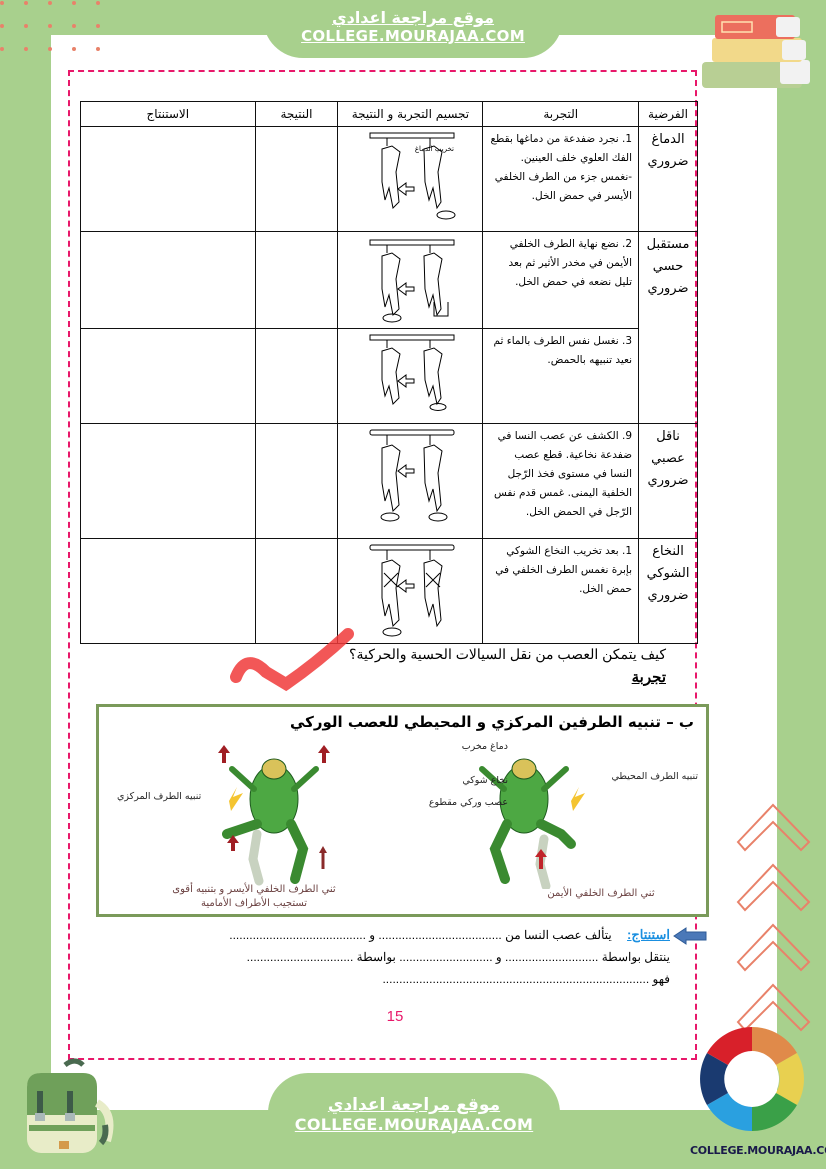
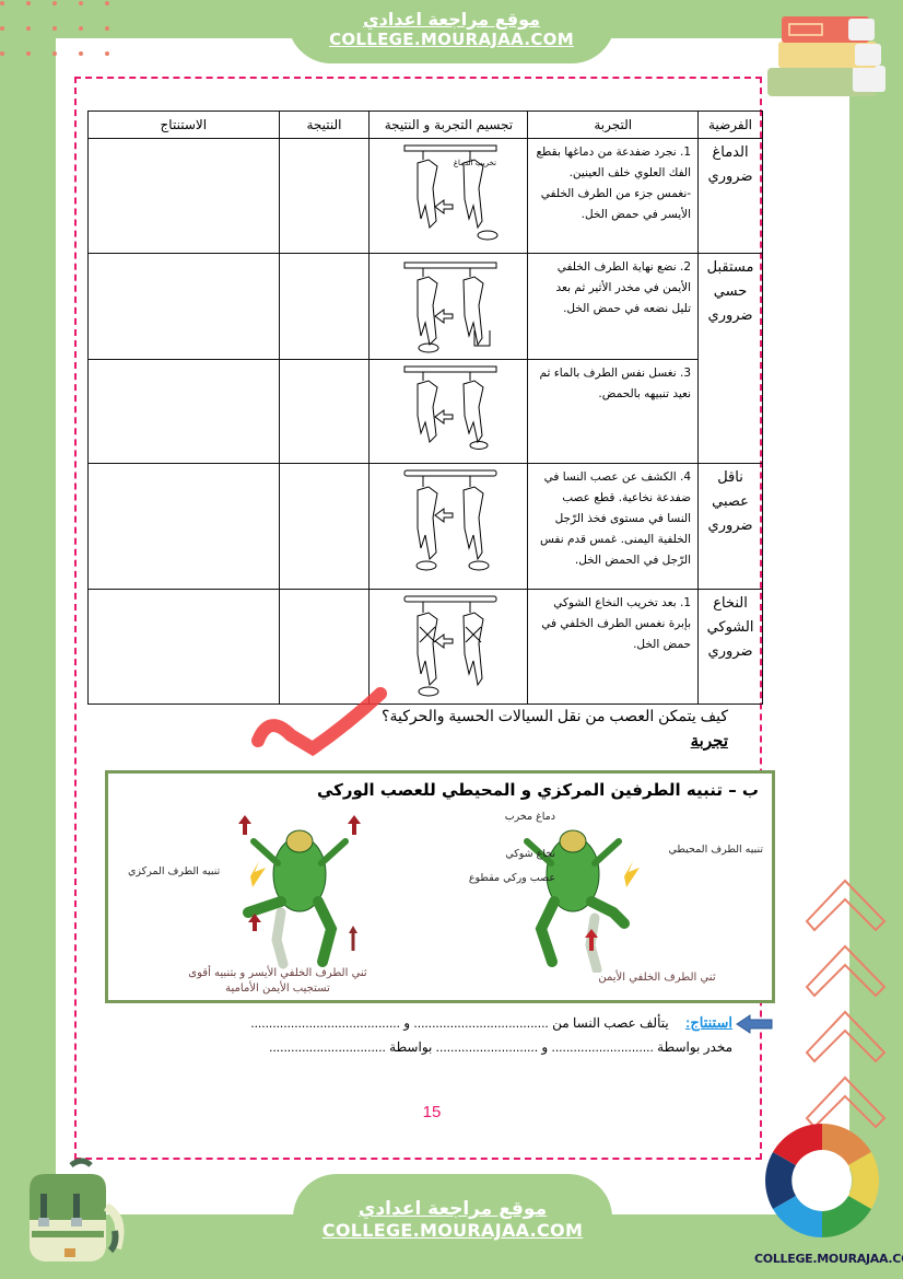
  موقع مراجعة اعدادي
  COLLEGE.MOURAJAA.COM
  الفرضية	التجربة	تجسيم التجربة و النتيجة	النتيجة	الاستنتاج
  الدماغ ضروري	1. نجرد ضفدعة من دماغها بقطع الفك العلوي خلف العينين. -نغمس جزء من الطرف الخلفي الأيسر في حمض الخل.	تخريب الدماغ
  مستقبل حسي ضروري	2. نضع نهاية الطرف الخلفي الأيمن في مخدر الأثير ثم بعد تليل نضعه في حمض الخل.
  3. نغسل نفس الطرف بالماء ثم نعيد تنبيهه بالحمض.
- ناقل عصبي ضروري	9. الكشف عن عصب النسا في ضفدعة نخاعية. قطع عصب النسا في مستوى فخذ الرّجل الخلفية اليمنى. غمس قدم نفس الرّجل في الحمض الخل.
+ ناقل عصبي ضروري	4. الكشف عن عصب النسا في ضفدعة نخاعية. قطع عصب النسا في مستوى فخذ الرّجل الخلفية اليمنى. غمس قدم نفس الرّجل في الحمض الخل.
  النخاع الشوكي ضروري	1. بعد تخريب النخاع الشوكي بإبرة نغمس الطرف الخلفي في حمض الخل.
  كيف يتمكن العصب من نقل السيالات الحسية والحركية؟
  تجربة
  ب – تنبيه الطرفين المركزي و المحيطي للعصب الوركي
  دماغ مخرب
  نخاع شوكي
  عصب وركي مقطوع
  تنبيه الطرف المحيطي
  ثني الطرف الخلفي الأيمن
  تنبيه الطرف المركزي
- ثني الطرف الخلفي الأيسر و بتنبيه أقوى تستجيب الأطراف الأمامية
+ ثني الطرف الخلفي الأيسر و بتنبيه أقوى تستجيب الأيمن الأمامية
  استنتاج: يتألف عصب النسا من ..................................... و .........................................
- ينتقل بواسطة ............................ و ............................ بواسطة ................................
+ مخدر بواسطة ............................ و ............................ بواسطة ................................
- فهو ................................................................................
  15
  موقع مراجعة اعدادي
  COLLEGE.MOURAJAA.COM
  COLLEGE.MOURAJAA.C
